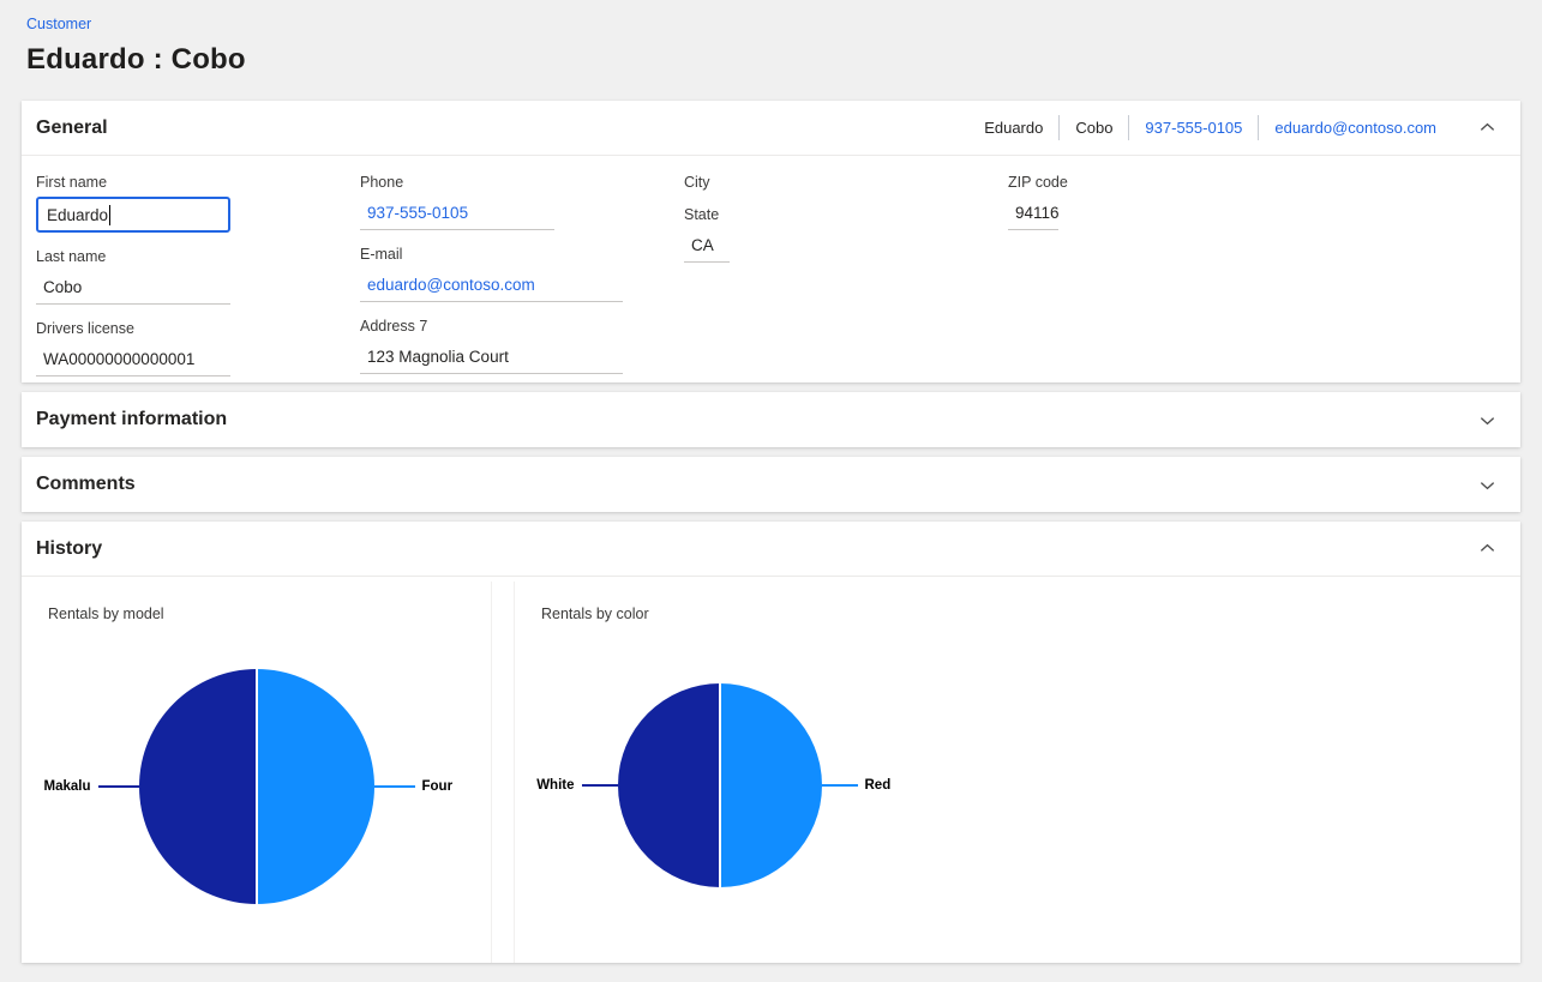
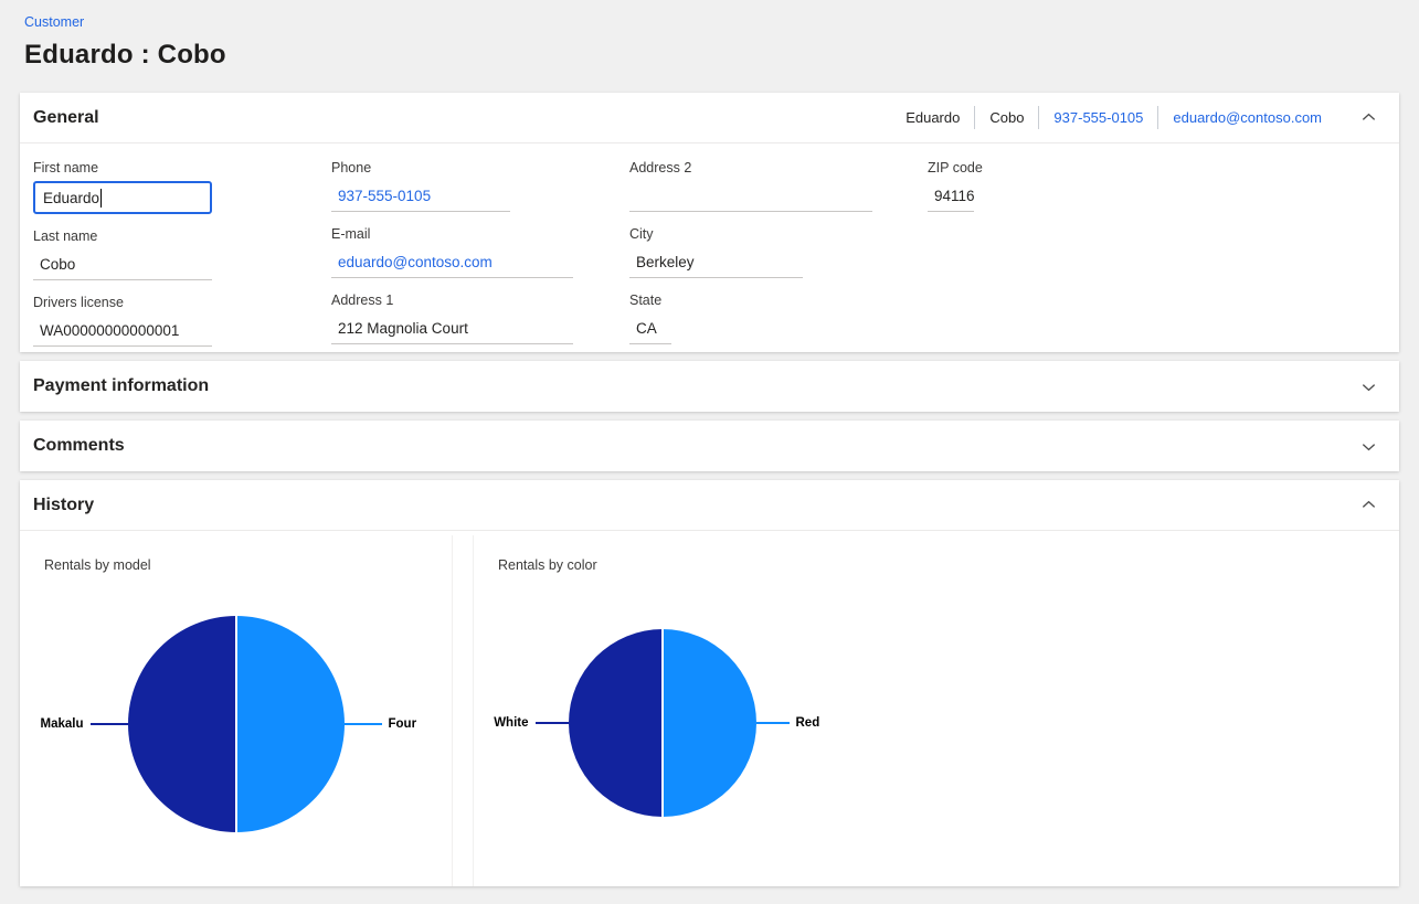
  Customer
  Eduardo : Cobo
  General
  Eduardo
  Cobo
  937-555-0105
  eduardo@contoso.com
  First name
  Eduardo
  Last name
  Cobo
  Drivers license
  WA00000000000001
  Phone
  937-555-0105
  E-mail
  eduardo@contoso.com
- Address 7
+ Address 1
- 123 Magnolia Court
+ 212 Magnolia Court
+ Address 2
  City
+ Berkeley
  State
  CA
  ZIP code
  94116
  Payment information
  Comments
  History
  Rentals by model
  Makalu
  Four
  Rentals by color
  White
  Red
